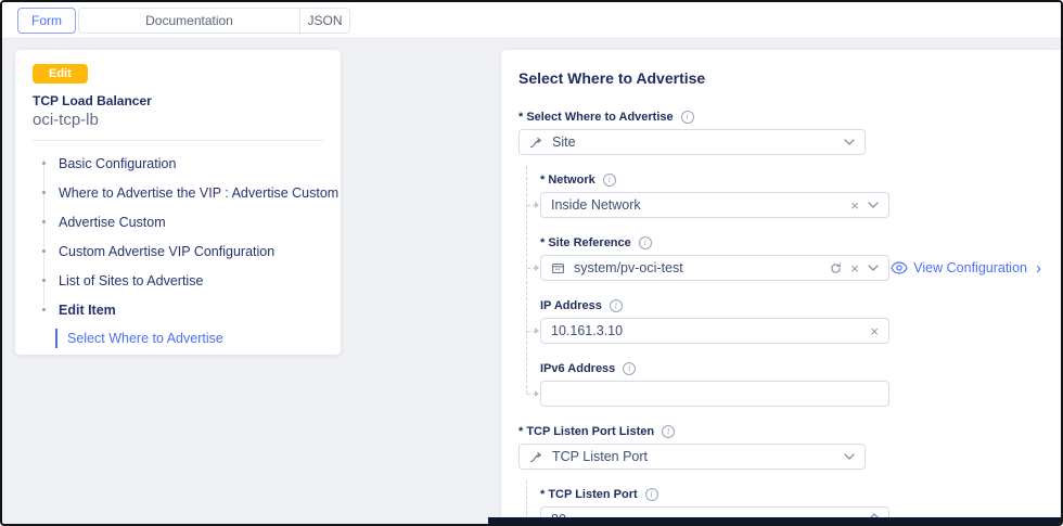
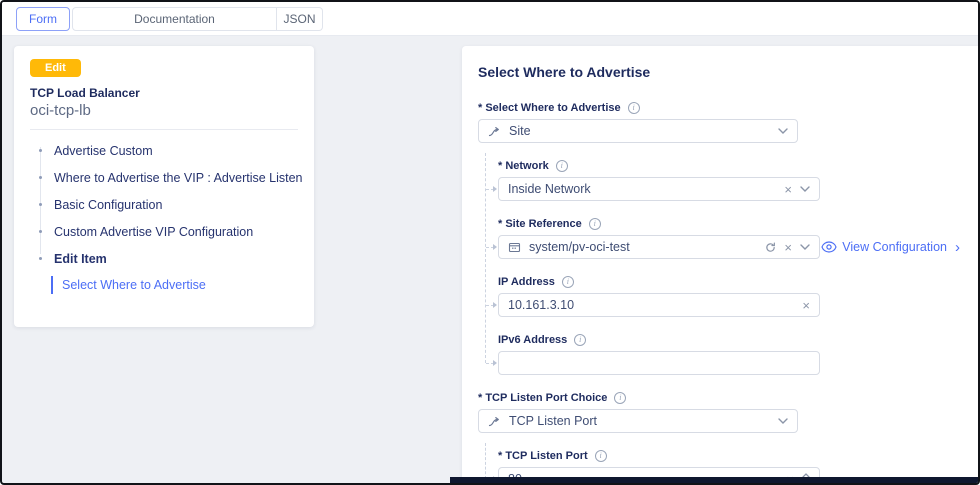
  Form
  Documentation
  JSON
  Edit
  TCP Load Balancer
  oci-tcp-lb
- Basic Configuration
+ Advertise Custom
- Where to Advertise the VIP : Advertise Custom
+ Where to Advertise the VIP : Advertise Listen
- Advertise Custom
+ Basic Configuration
  Custom Advertise VIP Configuration
- List of Sites to Advertise
  Edit Item
  Select Where to Advertise
  Select Where to Advertise
  * Select Where to Advertise
  i
  Site
  * Network
  i
  Inside Network
  ×
  * Site Reference
  i
  system/pv-oci-test
  ×
  View Configuration
  ›
  IP Address
  i
  10.161.3.10
  ×
  IPv6 Address
  i
- * TCP Listen Port Listen
+ * TCP Listen Port Choice
  i
  TCP Listen Port
  * TCP Listen Port
  i
